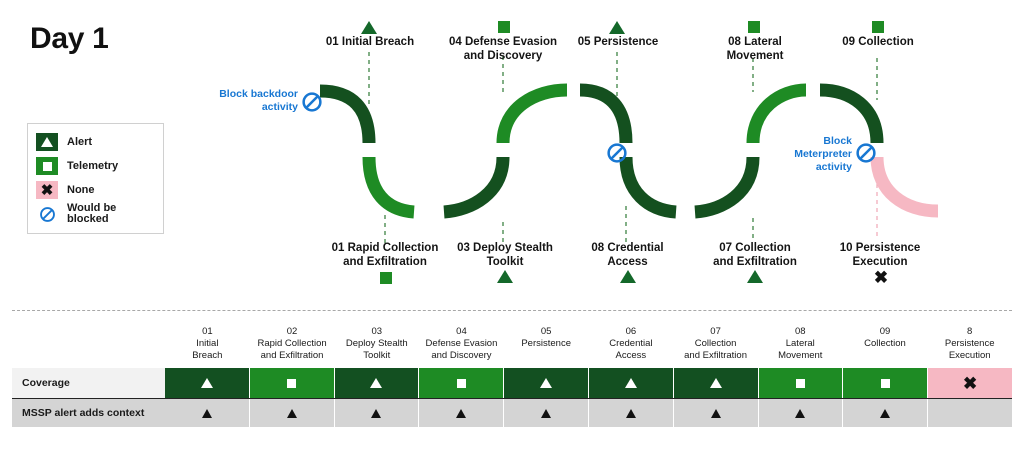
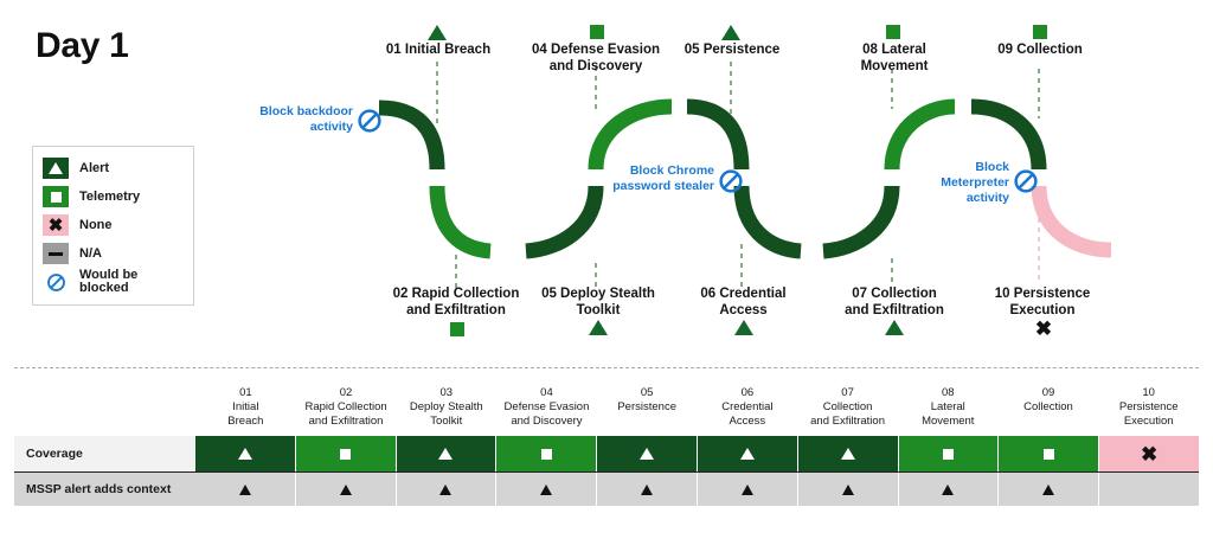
  Day 1
  Alert
  Telemetry
  ✖
  None
+ N/A
  Would be blocked
  01 Initial Breach
  04 Defense Evasion
  and Discovery
  05 Persistence
  08 Lateral
  Movement
  09 Collection
- 01 Rapid Collection
+ 02 Rapid Collection
  and Exfiltration
- 03 Deploy Stealth
+ 05 Deploy Stealth
  Toolkit
- 08 Credential
+ 06 Credential
  Access
  07 Collection
  and Exfiltration
  10 Persistence
  Execution
  ✖
  Block backdoor
  activity
+ Block Chrome
+ password stealer
  Block
  Meterpreter
  activity
  01
  Initial
  Breach
  02
  Rapid Collection
  and Exfiltration
  03
  Deploy Stealth
  Toolkit
  04
  Defense Evasion
  and Discovery
  05
  Persistence
  06
  Credential
  Access
  07
  Collection
  and Exfiltration
  08
  Lateral
  Movement
  09
  Collection
- 8
+ 10
  Persistence
  Execution
  Coverage
  ✖
  MSSP alert adds context
